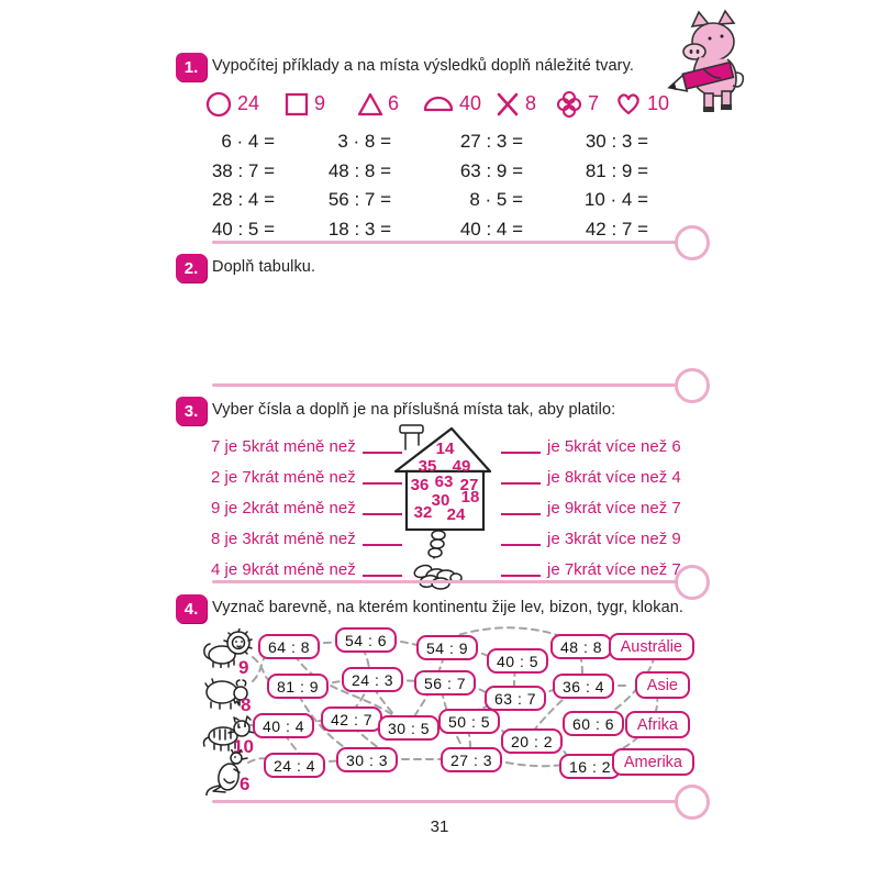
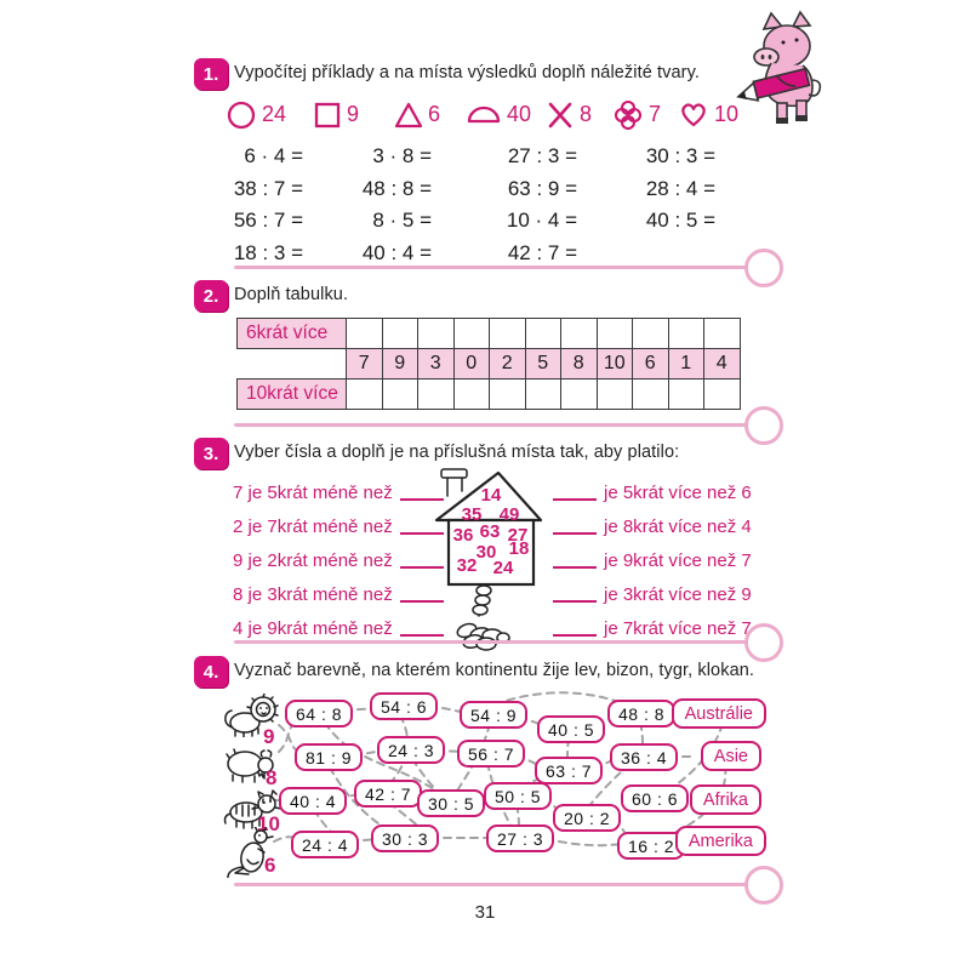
  1.
  Vypočítej příklady a na místa výsledků doplň náležité tvary.
  24
  9
  6
  40
  8
  7
  10
  6 · 4 =
  3 · 8 =
  27 : 3 =
  30 : 3 =
  38 : 7 =
  48 : 8 =
  63 : 9 =
- 81 : 9 =
  28 : 4 =
  56 : 7 =
  8 · 5 =
  10 · 4 =
  40 : 5 =
  18 : 3 =
  40 : 4 =
  42 : 7 =
  2.
  Doplň tabulku.
+ 6krát více
+ 	7	9	3	0	2	5	8	10	6	1	4
+ 10krát více
  3.
  Vyber čísla a doplň je na příslušná místa tak, aby platilo:
  7 je 5krát méně než
  2 je 7krát méně než
  9 je 2krát méně než
  8 je 3krát méně než
  4 je 9krát méně než
  je 5krát více než 6
  je 8krát více než 4
  je 9krát více než 7
  je 3krát více než 9
  je 7krát více než 7
  14
  35
  49
  36
  63
  27
  30
  18
  32
  24
  4.
  Vyznač barevně, na kterém kontinentu žije lev, bizon, tygr, klokan.
  9
  8
  10
  6
  64 : 8
  54 : 6
  54 : 9
  40 : 5
  48 : 8
  81 : 9
  24 : 3
  56 : 7
  63 : 7
  36 : 4
  40 : 4
  42 : 7
  30 : 5
  50 : 5
  60 : 6
  20 : 2
  24 : 4
  30 : 3
  27 : 3
  16 : 2
  Austrálie
  Asie
  Afrika
  Amerika
  31
